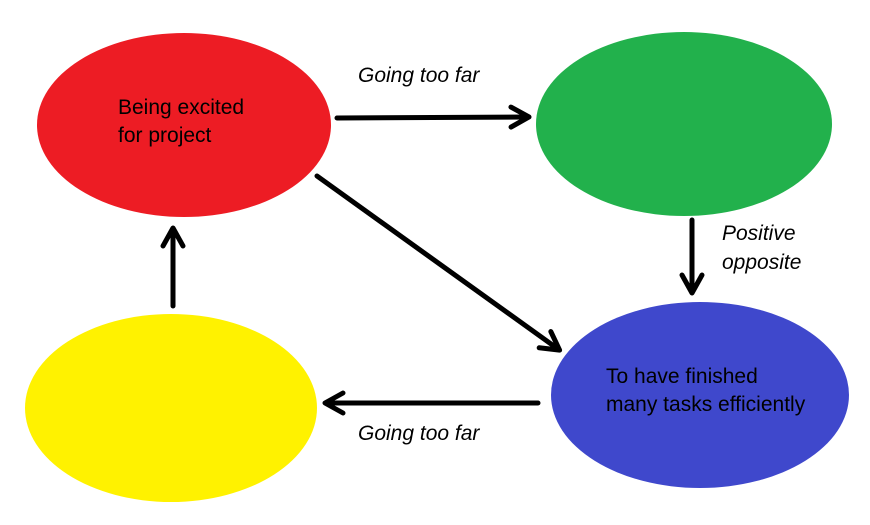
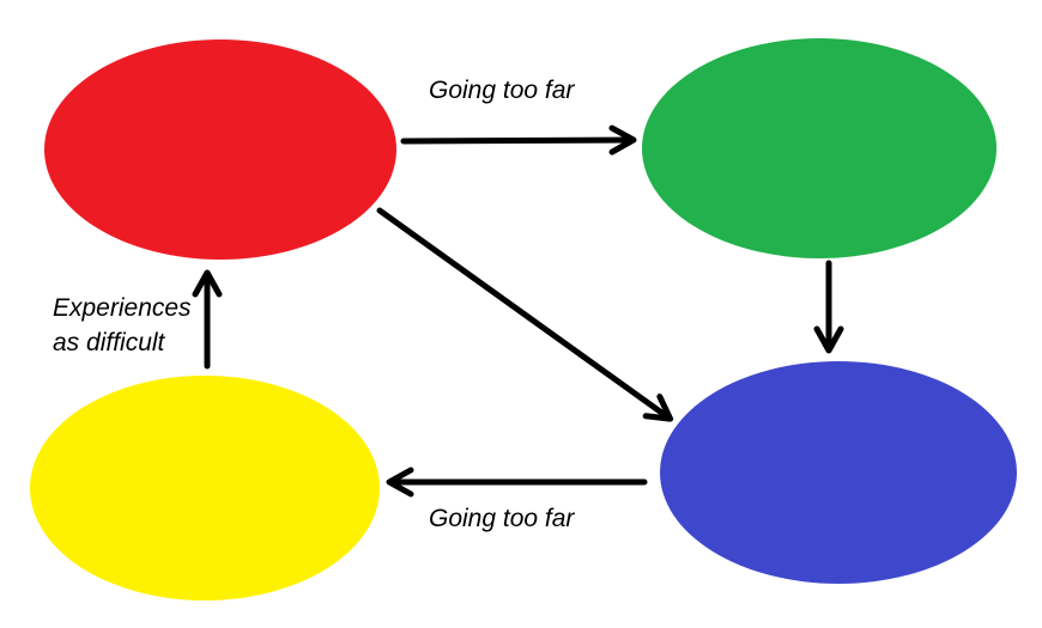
- Being excited
- for project
- To have finished
- many tasks efficiently
  Going too far
- Positive
- opposite
  Going too far
+ Experiences
+ as difficult
